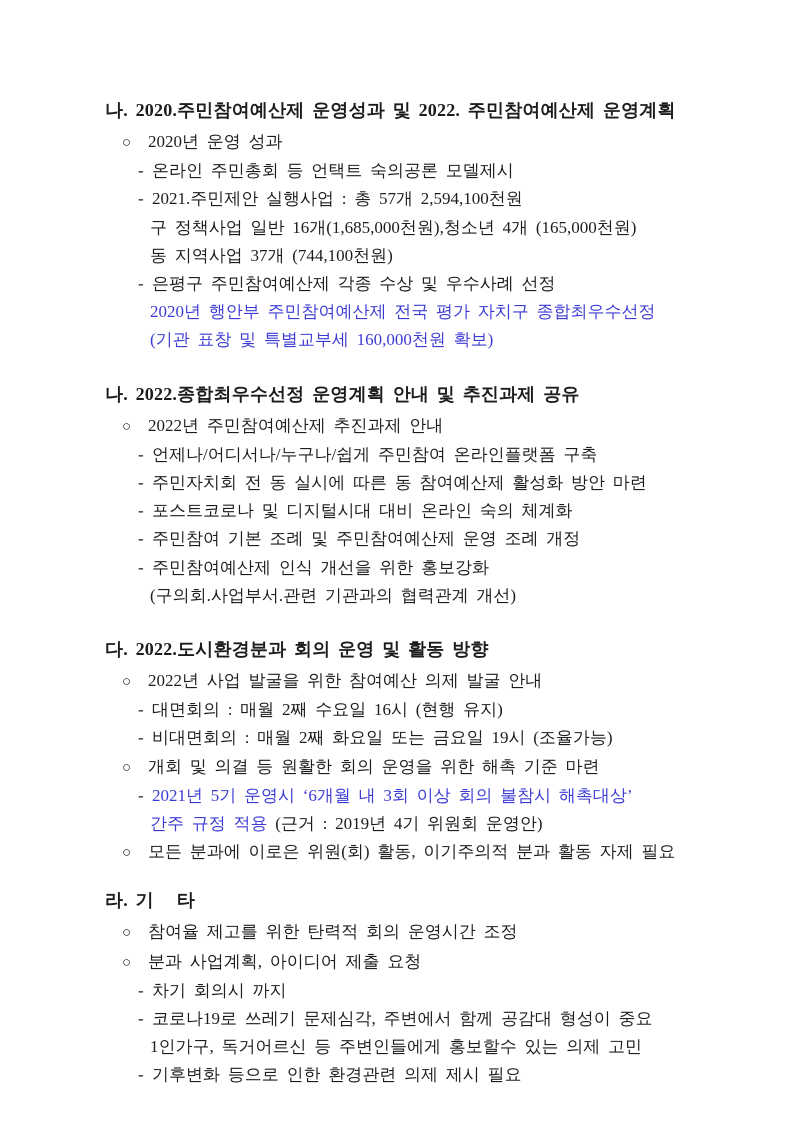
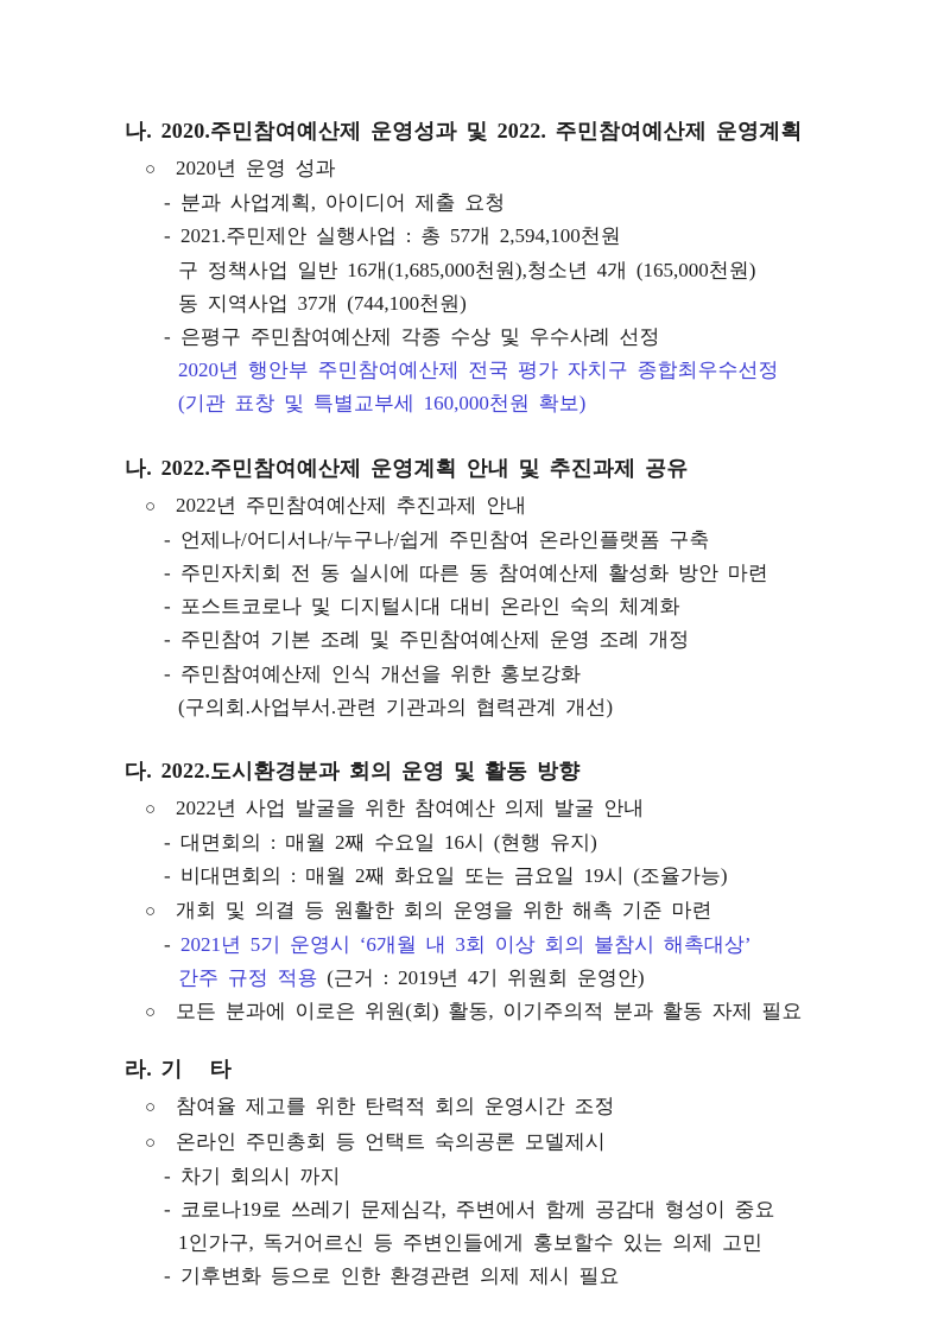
  나. 2020.주민참여예산제 운영성과 및 2022. 주민참여예산제 운영계획
  ○
  2020년 운영 성과
  -
- 온라인 주민총회 등 언택트 숙의공론 모델제시
+ 분과 사업계획, 아이디어 제출 요청
  -
  2021.주민제안 실행사업 : 총 57개 2,594,100천원
  구 정책사업 일반 16개(1,685,000천원),청소년 4개 (165,000천원)
  동 지역사업 37개 (744,100천원)
  -
  은평구 주민참여예산제 각종 수상 및 우수사례 선정
  2020년 행안부 주민참여예산제 전국 평가 자치구 종합최우수선정
  (기관 표창 및 특별교부세 160,000천원 확보)
- 나. 2022.종합최우수선정 운영계획 안내 및 추진과제 공유
+ 나. 2022.주민참여예산제 운영계획 안내 및 추진과제 공유
  ○
  2022년 주민참여예산제 추진과제 안내
  -
  언제나/어디서나/누구나/쉽게 주민참여 온라인플랫폼 구축
  -
  주민자치회 전 동 실시에 따른 동 참여예산제 활성화 방안 마련
  -
  포스트코로나 및 디지털시대 대비 온라인 숙의 체계화
  -
  주민참여 기본 조례 및 주민참여예산제 운영 조례 개정
  -
  주민참여예산제 인식 개선을 위한 홍보강화
  (구의회.사업부서.관련 기관과의 협력관계 개선)
  다. 2022.도시환경분과 회의 운영 및 활동 방향
  ○
  2022년 사업 발굴을 위한 참여예산 의제 발굴 안내
  -
  대면회의 : 매월 2째 수요일 16시 (현행 유지)
  -
  비대면회의 : 매월 2째 화요일 또는 금요일 19시 (조율가능)
  ○
  개회 및 의결 등 원활한 회의 운영을 위한 해촉 기준 마련
  -
  2021년 5기 운영시 ‘6개월 내 3회 이상 회의 불참시 해촉대상’
  간주 규정 적용 (근거 : 2019년 4기 위원회 운영안)
  ○
  모든 분과에 이로은 위원(회) 활동, 이기주의적 분과 활동 자제 필요
  라. 기 타
  ○
  참여율 제고를 위한 탄력적 회의 운영시간 조정
  ○
- 분과 사업계획, 아이디어 제출 요청
+ 온라인 주민총회 등 언택트 숙의공론 모델제시
  -
  차기 회의시 까지
  -
  코로나19로 쓰레기 문제심각, 주변에서 함께 공감대 형성이 중요
  1인가구, 독거어르신 등 주변인들에게 홍보할수 있는 의제 고민
  -
  기후변화 등으로 인한 환경관련 의제 제시 필요
